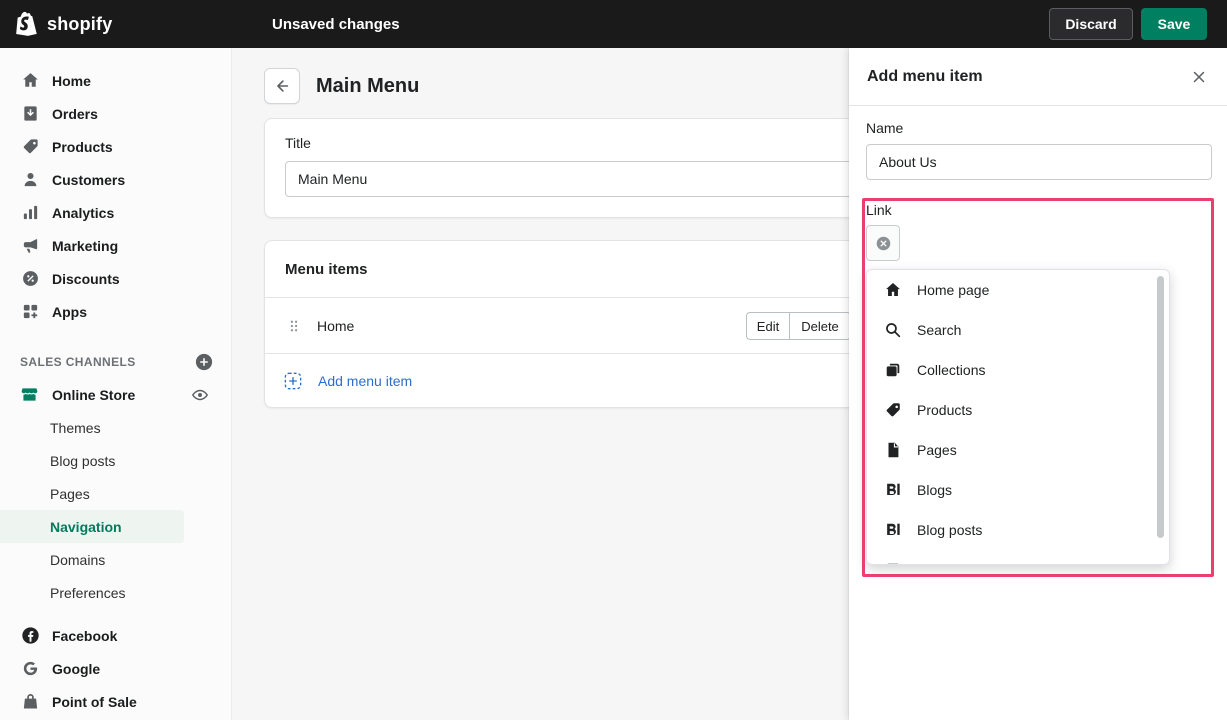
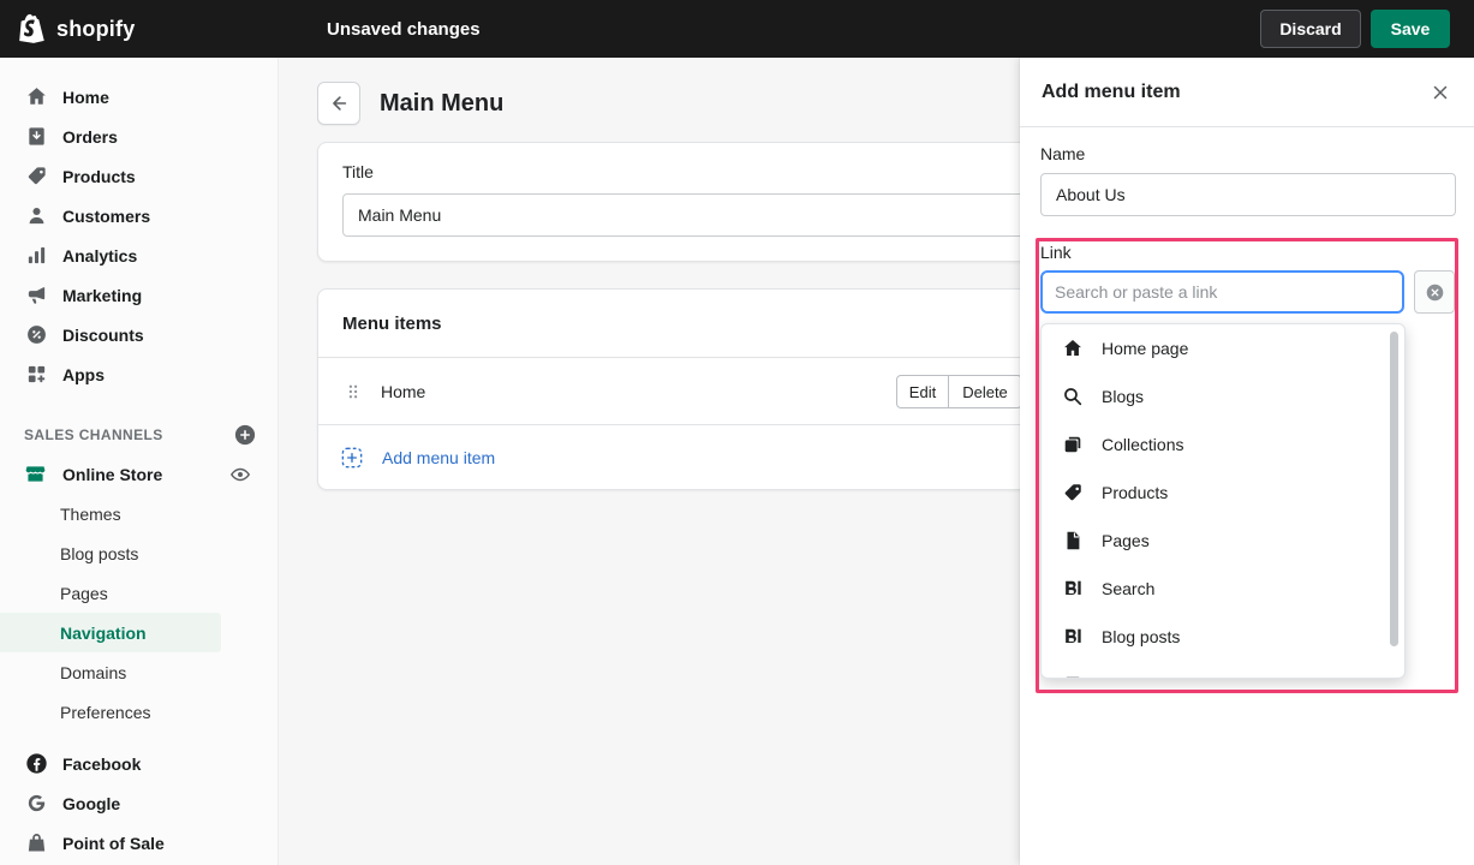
  shopify
  Unsaved changes
  Discard
  Save
  Home
  Orders
  Products
  Customers
  Analytics
  Marketing
  Discounts
  Apps
  SALES CHANNELS
  Online Store
  Themes
  Blog posts
  Pages
  Navigation
  Domains
  Preferences
  Facebook
  Google
  Point of Sale
  Main Menu
  Title Main Menu
  Menu items
  Home
  Edit
  Delete
  Add menu item
  Add menu item
  Name
  About Us
  Link
+ Search or paste a link
  Home page
- Search
+ Blogs
  Collections
  Products
  Pages
- Blogs
+ Search
  Blog posts
